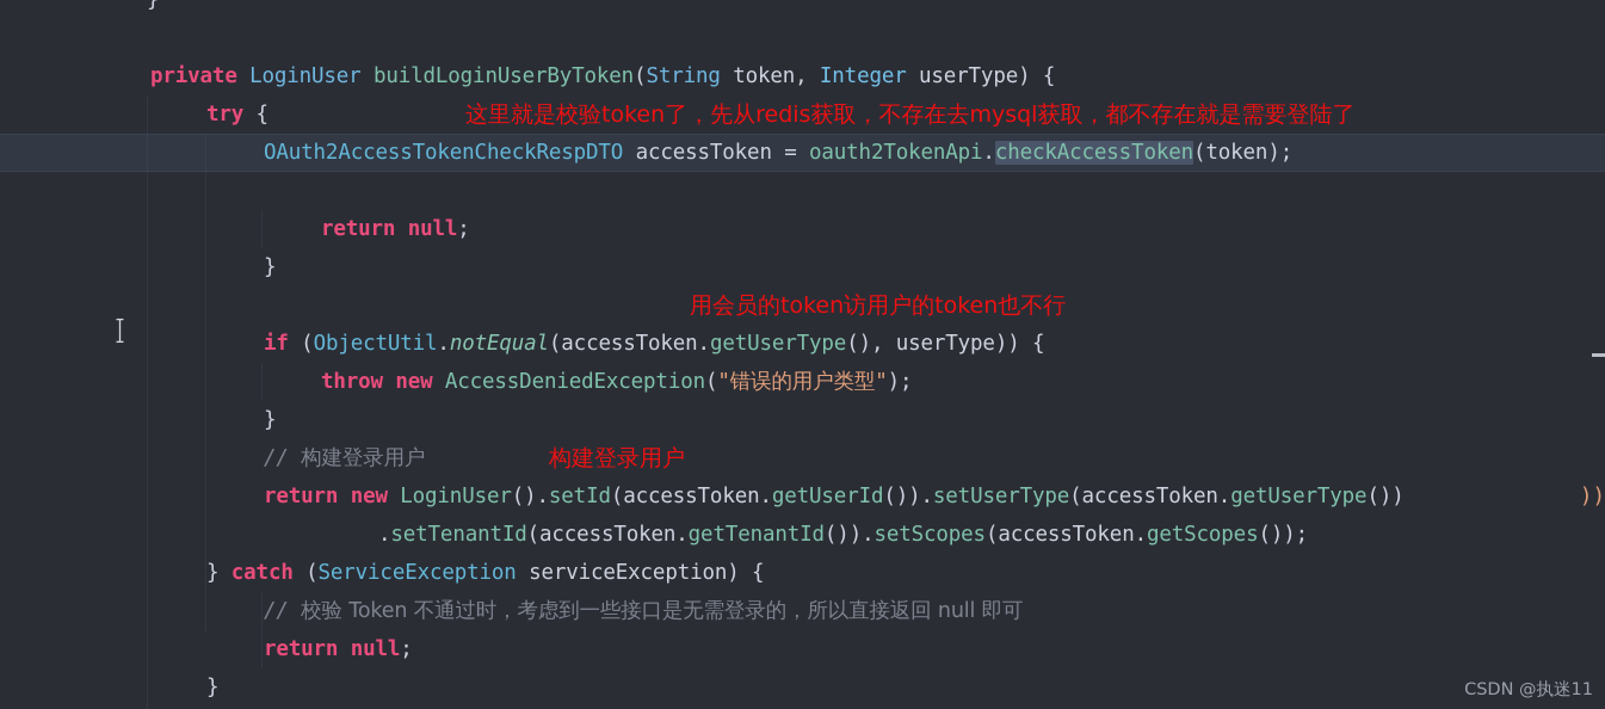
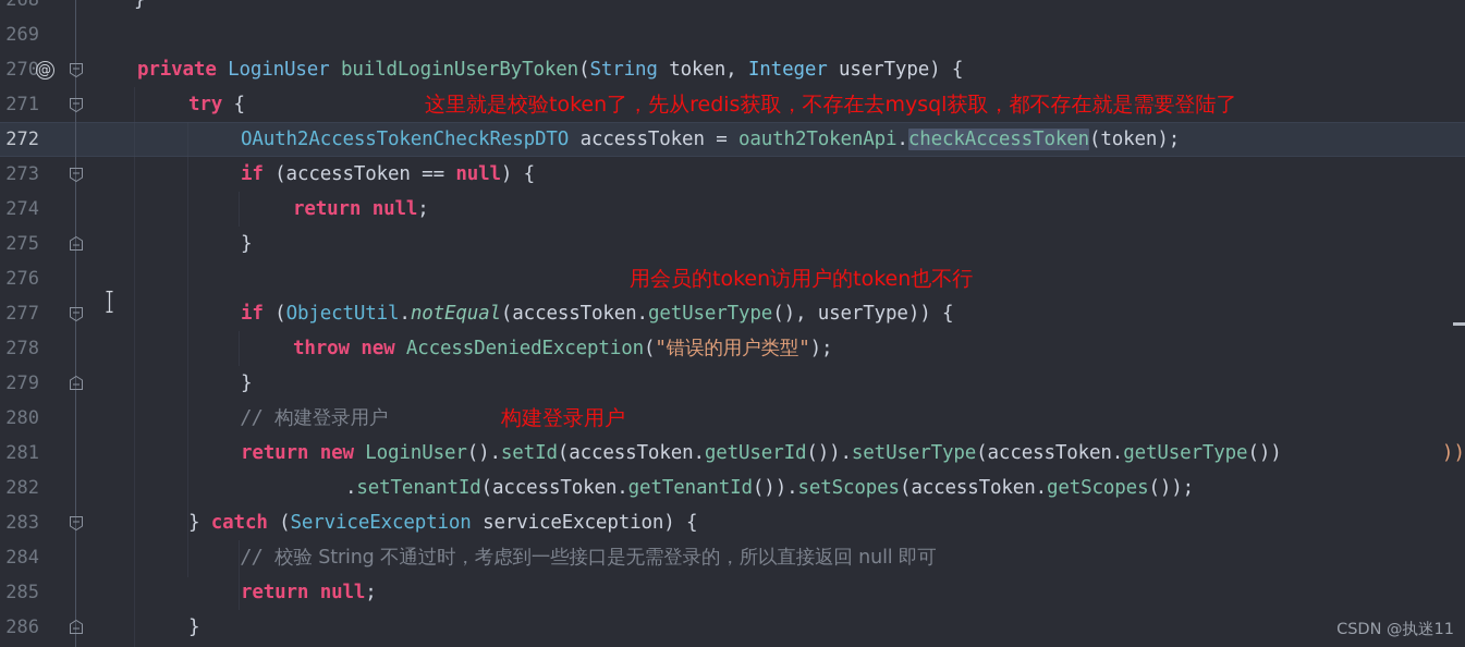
+ 268
+ 269
+ 270
+ 271
+ 272
+ 273
+ 274
+ 275
+ 276
+ 277
+ 278
+ 279
+ 280
+ 281
+ 282
+ 283
+ 284
+ 285
+ 286
+ @
  }
  private LoginUser buildLoginUserByToken(String token, Integer userType) {
  try {
  OAuth2AccessTokenCheckRespDTO accessToken = oauth2TokenApi.checkAccessToken(token);
+ if (accessToken == null) {
  return null;
  }
  if (ObjectUtil.notEqual(accessToken.getUserType(), userType)) {
  throw new AccessDeniedException("错误的用户类型");
  }
  // 构建登录用户
  return new LoginUser().setId(accessToken.getUserId()).setUserType(accessToken.getUserType())
  .setTenantId(accessToken.getTenantId()).setScopes(accessToken.getScopes());
  } catch (ServiceException serviceException) {
- // 校验 Token 不通过时，考虑到一些接口是无需登录的，所以直接返回 null 即可
+ // 校验 String 不通过时，考虑到一些接口是无需登录的，所以直接返回 null 即可
  return null;
  }
  这里就是校验token了，先从redis获取，不存在去mysql获取，都不存在就是需要登陆了
  用会员的token访用户的token也不行
  构建登录用户
  ))
  CSDN @执迷11
